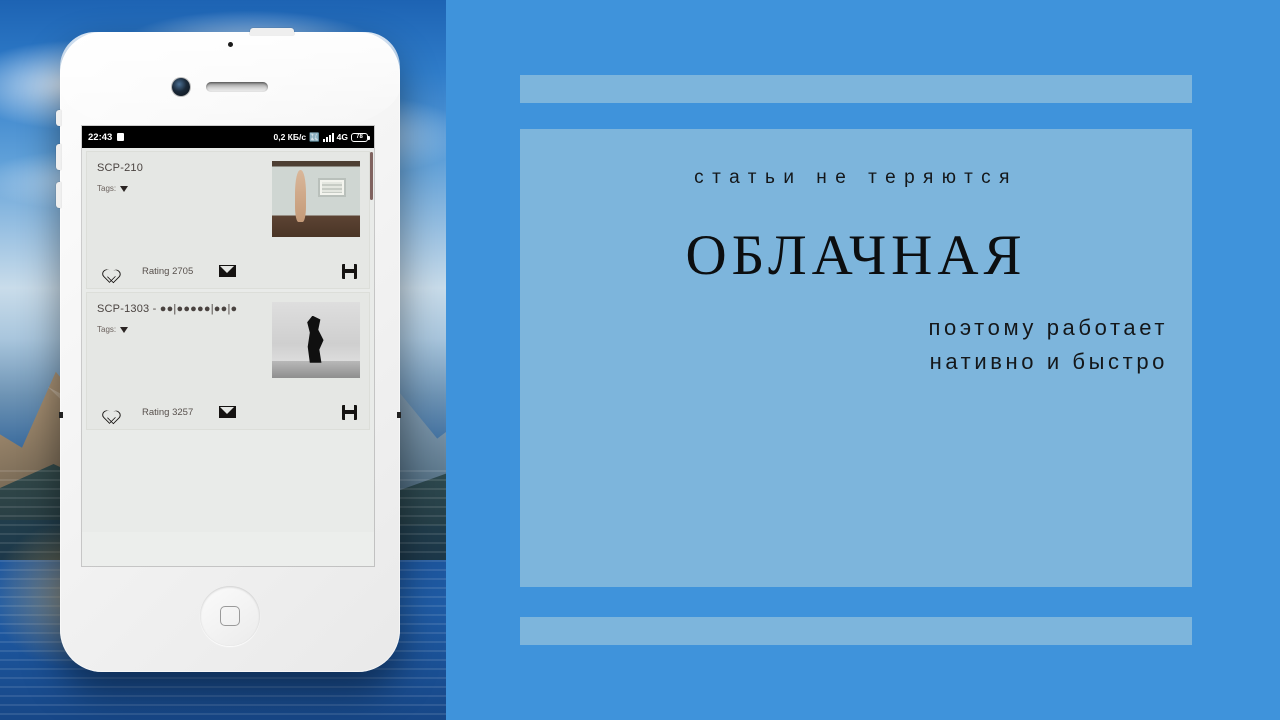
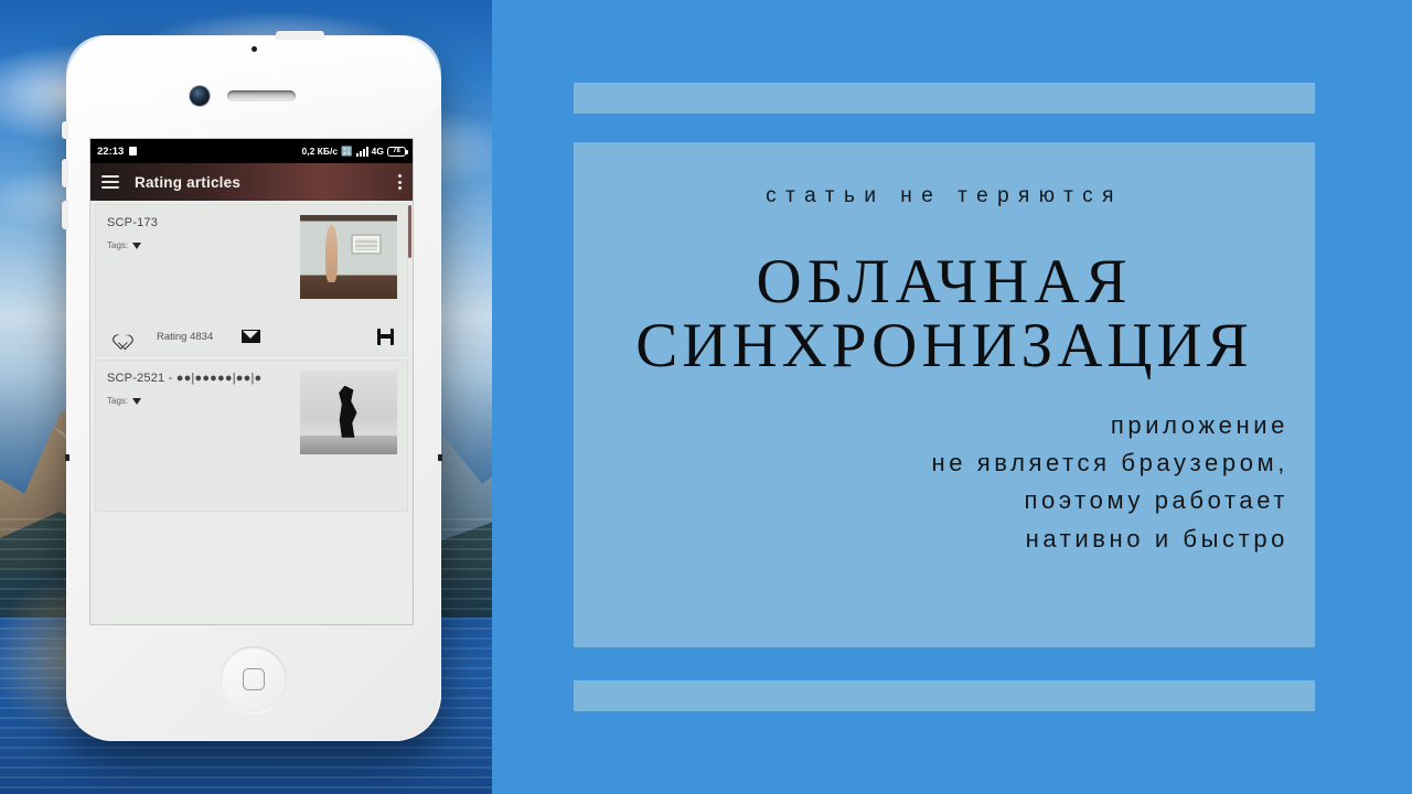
- 22:43
+ 22:13
  0,2 КБ/с
  🔣
  4G
+ Rating articles
- SCP-210
+ SCP-173
  Tags:
- Rating 2705
+ Rating 4834
- SCP-1303 - ●●|●●●●●|●●|●
+ SCP-2521 - ●●|●●●●●|●●|●
  Tags:
- Rating 3257
  статьи не теряются
  ОБЛАЧНАЯ
+ СИНХРОНИЗАЦИЯ
+ приложение
+ не является браузером,
  поэтому работает
  нативно и быстро
